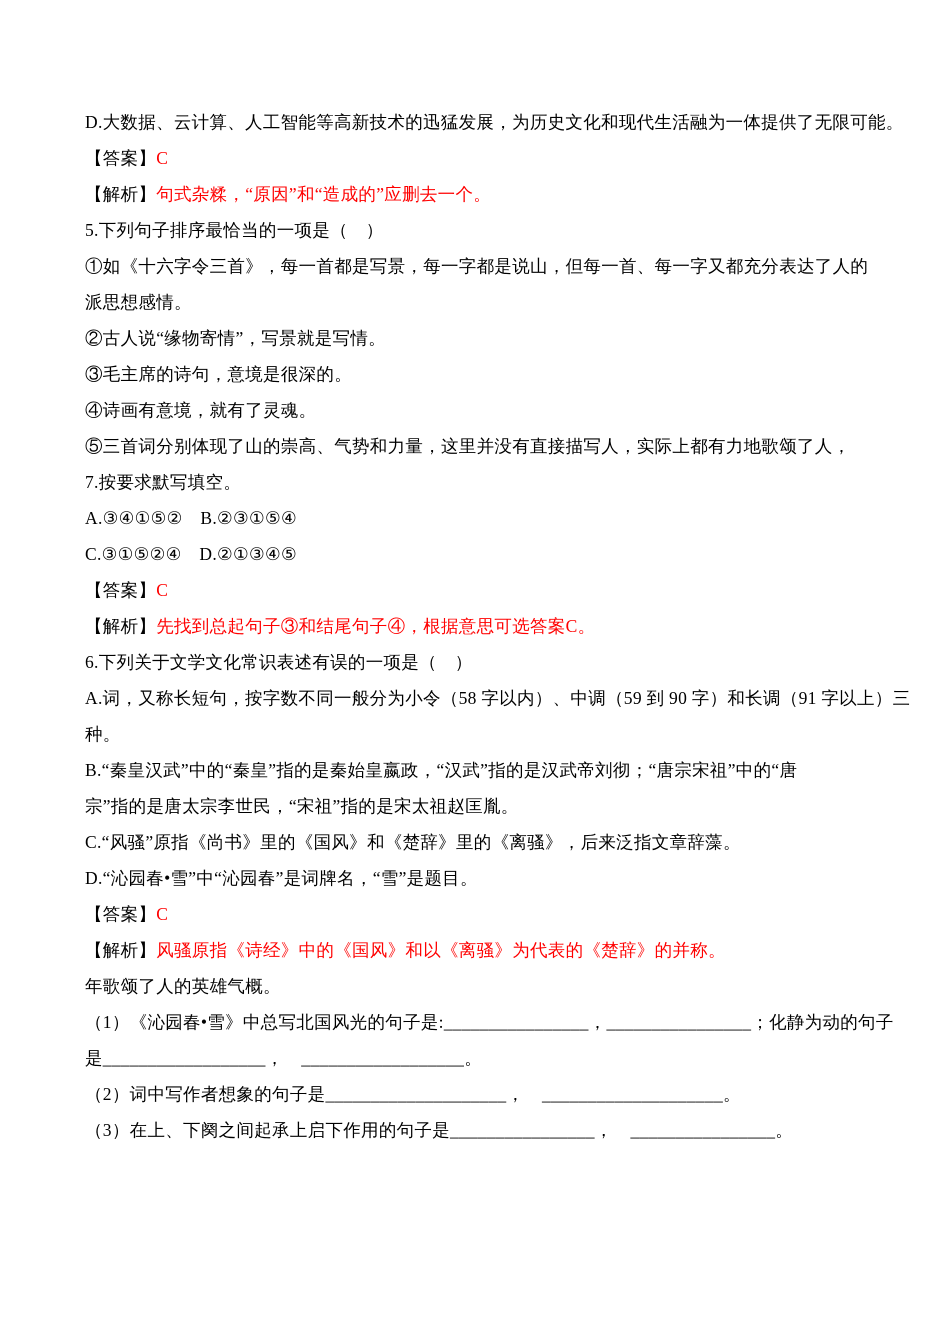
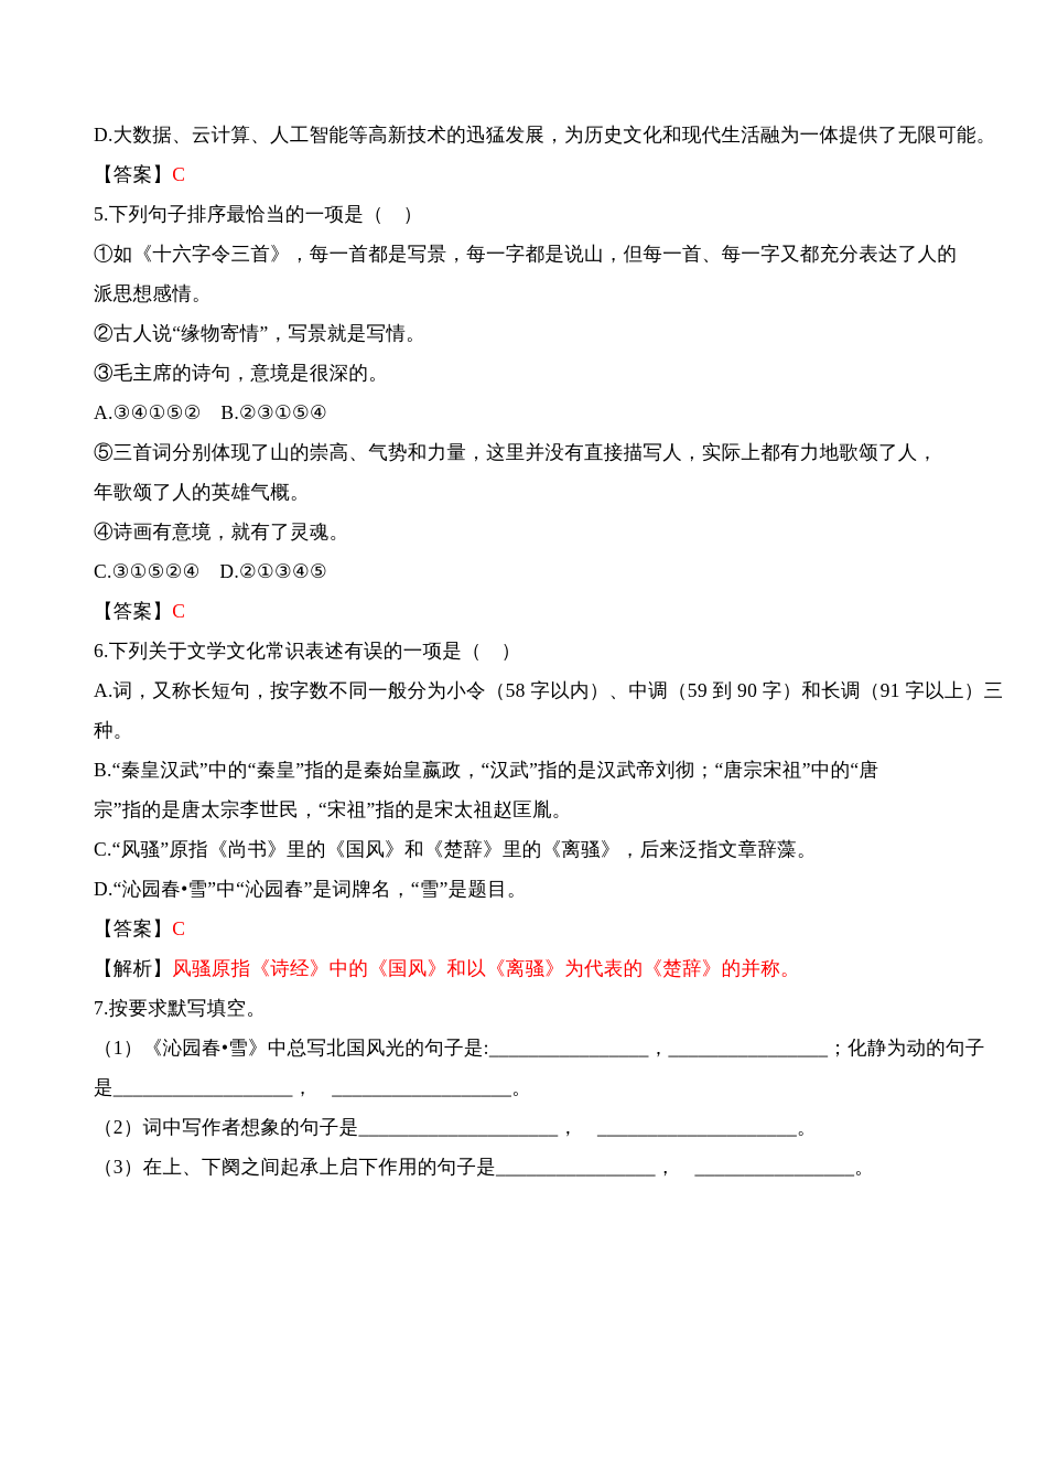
  D.大数据、云计算、人工智能等高新技术的迅猛发展，为历史文化和现代生活融为一体提供了无限可能。
  【答案】C
- 【解析】句式杂糅，“原因”和“造成的”应删去一个。
  5.下列句子排序最恰当的一项是（ ）
  ①如《十六字令三首》，每一首都是写景，每一字都是说山，但每一首、每一字又都充分表达了人的
  派思想感情。
  ②古人说“缘物寄情”，写景就是写情。
  ③毛主席的诗句，意境是很深的。
- ④诗画有意境，就有了灵魂。
+ A.③④①⑤② B.②③①⑤④
  ⑤三首词分别体现了山的崇高、气势和力量，这里并没有直接描写人，实际上都有力地歌颂了人，
- 7.按要求默写填空。
+ 年歌颂了人的英雄气概。
- A.③④①⑤② B.②③①⑤④
+ ④诗画有意境，就有了灵魂。
  C.③①⑤②④ D.②①③④⑤
  【答案】C
- 【解析】先找到总起句子③和结尾句子④，根据意思可选答案C。
  6.下列关于文学文化常识表述有误的一项是（ ）
  A.词，又称长短句，按字数不同一般分为小令（58 字以内）、中调（59 到 90 字）和长调（91 字以上）三
  种。
  B.“秦皇汉武”中的“秦皇”指的是秦始皇嬴政，“汉武”指的是汉武帝刘彻；“唐宗宋祖”中的“唐
  宗”指的是唐太宗李世民，“宋祖”指的是宋太祖赵匡胤。
  C.“风骚”原指《尚书》里的《国风》和《楚辞》里的《离骚》，后来泛指文章辞藻。
  D.“沁园春•雪”中“沁园春”是词牌名，“雪”是题目。
  【答案】C
  【解析】风骚原指《诗经》中的《国风》和以《离骚》为代表的《楚辞》的并称。
- 年歌颂了人的英雄气概。
+ 7.按要求默写填空。
  （1）《沁园春•雪》中总写北国风光的句子是:________________，________________；化静为动的句子
  是__________________， __________________。
  （2）词中写作者想象的句子是____________________， ____________________。
  （3）在上、下阕之间起承上启下作用的句子是________________， ________________。
